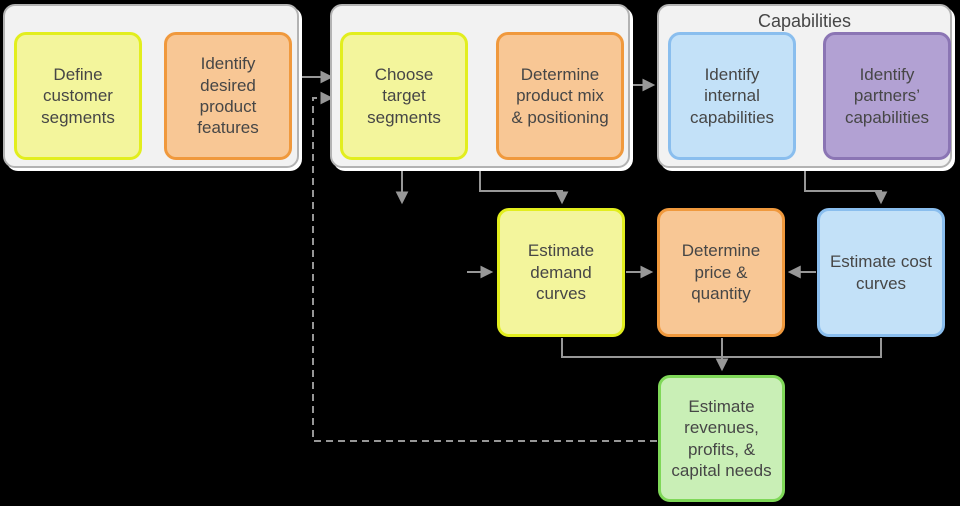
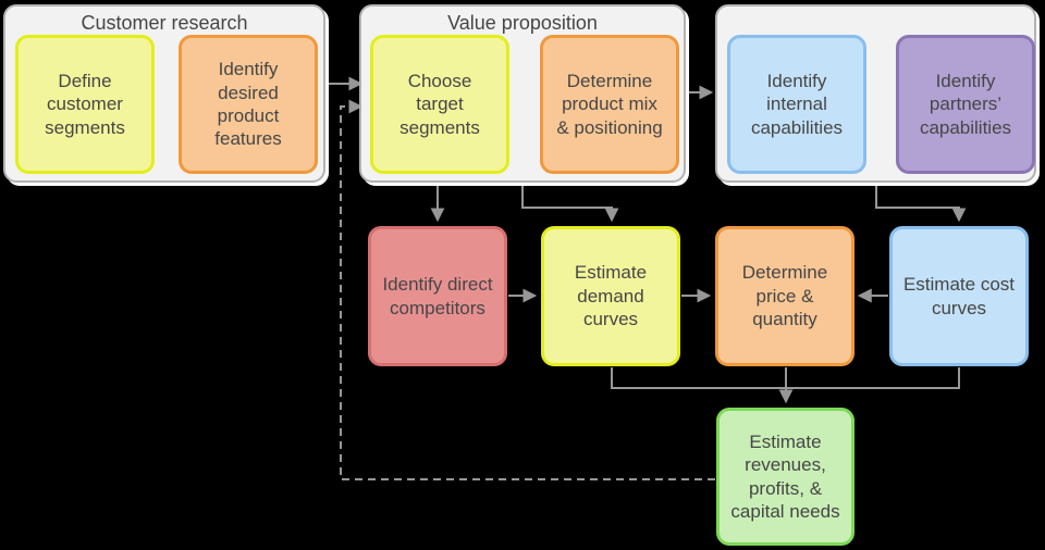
+ Customer research
  Define
  customer
  segments
  Identify
  desired
  product
  features
+ Value proposition
  Choose
  target
  segments
  Determine
  product mix
  & positioning
- Capabilities
  Identify
  internal
  capabilities
  Identify
  partners’
  capabilities
+ Identify direct
+ competitors
  Estimate
  demand
  curves
  Determine
  price &
  quantity
  Estimate cost
  curves
  Estimate
  revenues,
  profits, &
  capital needs
